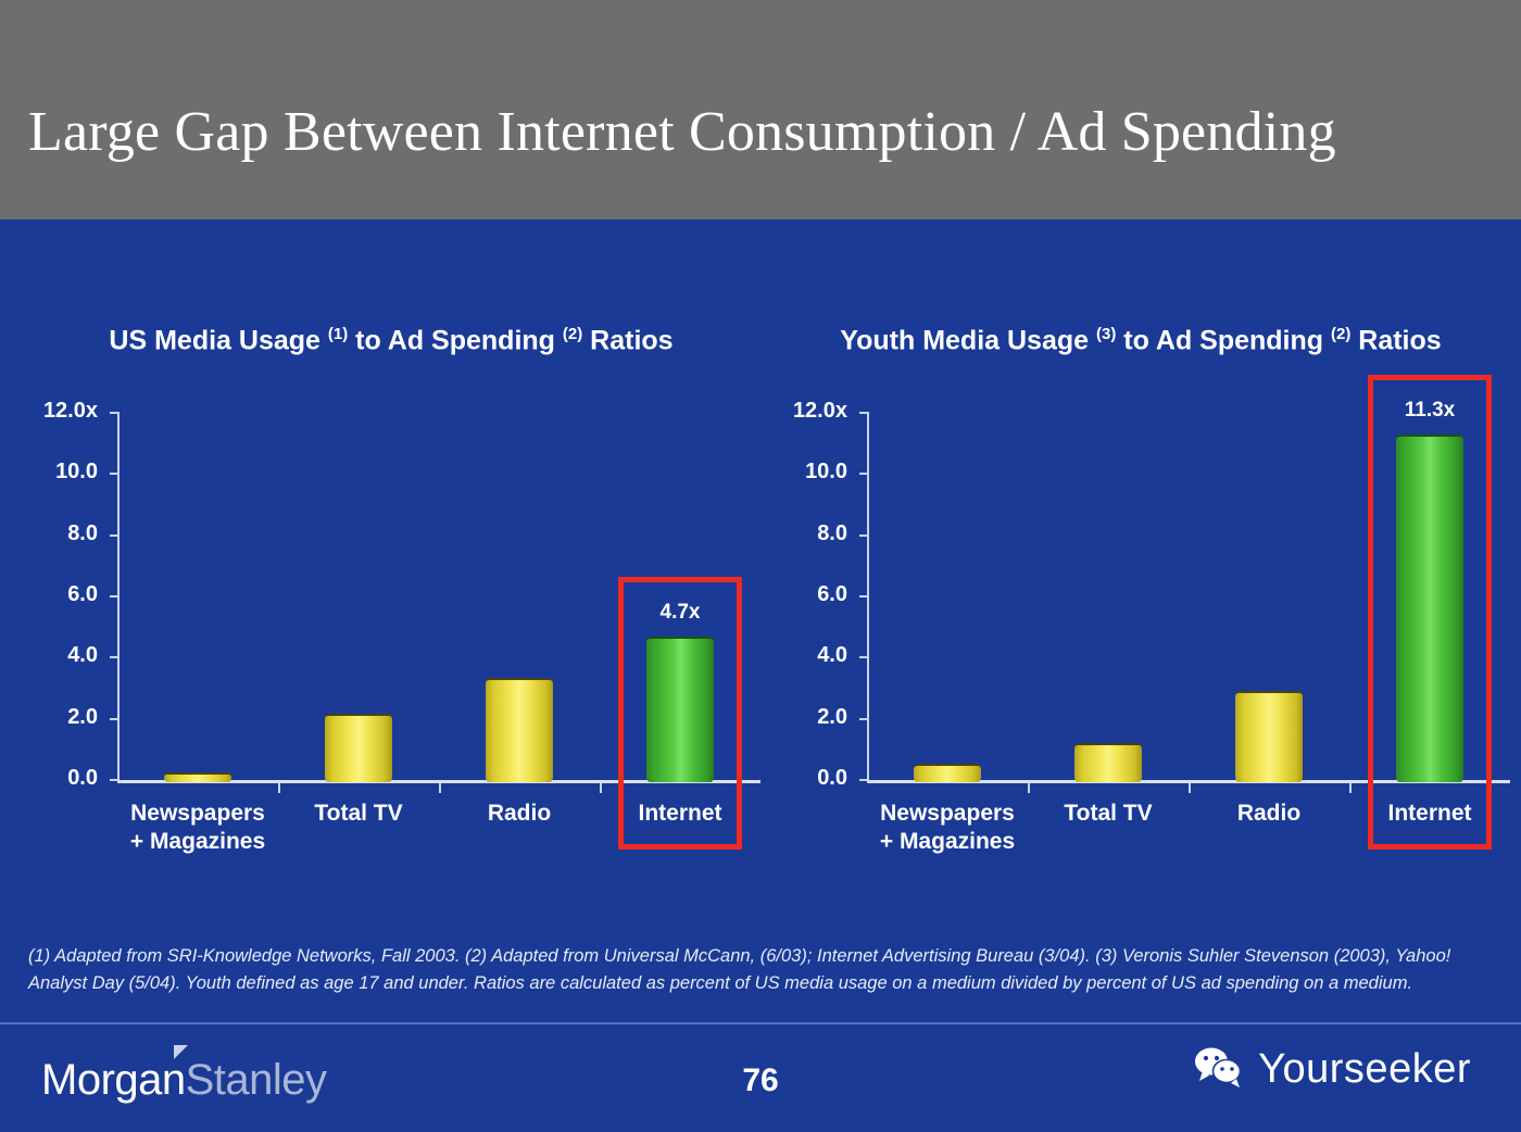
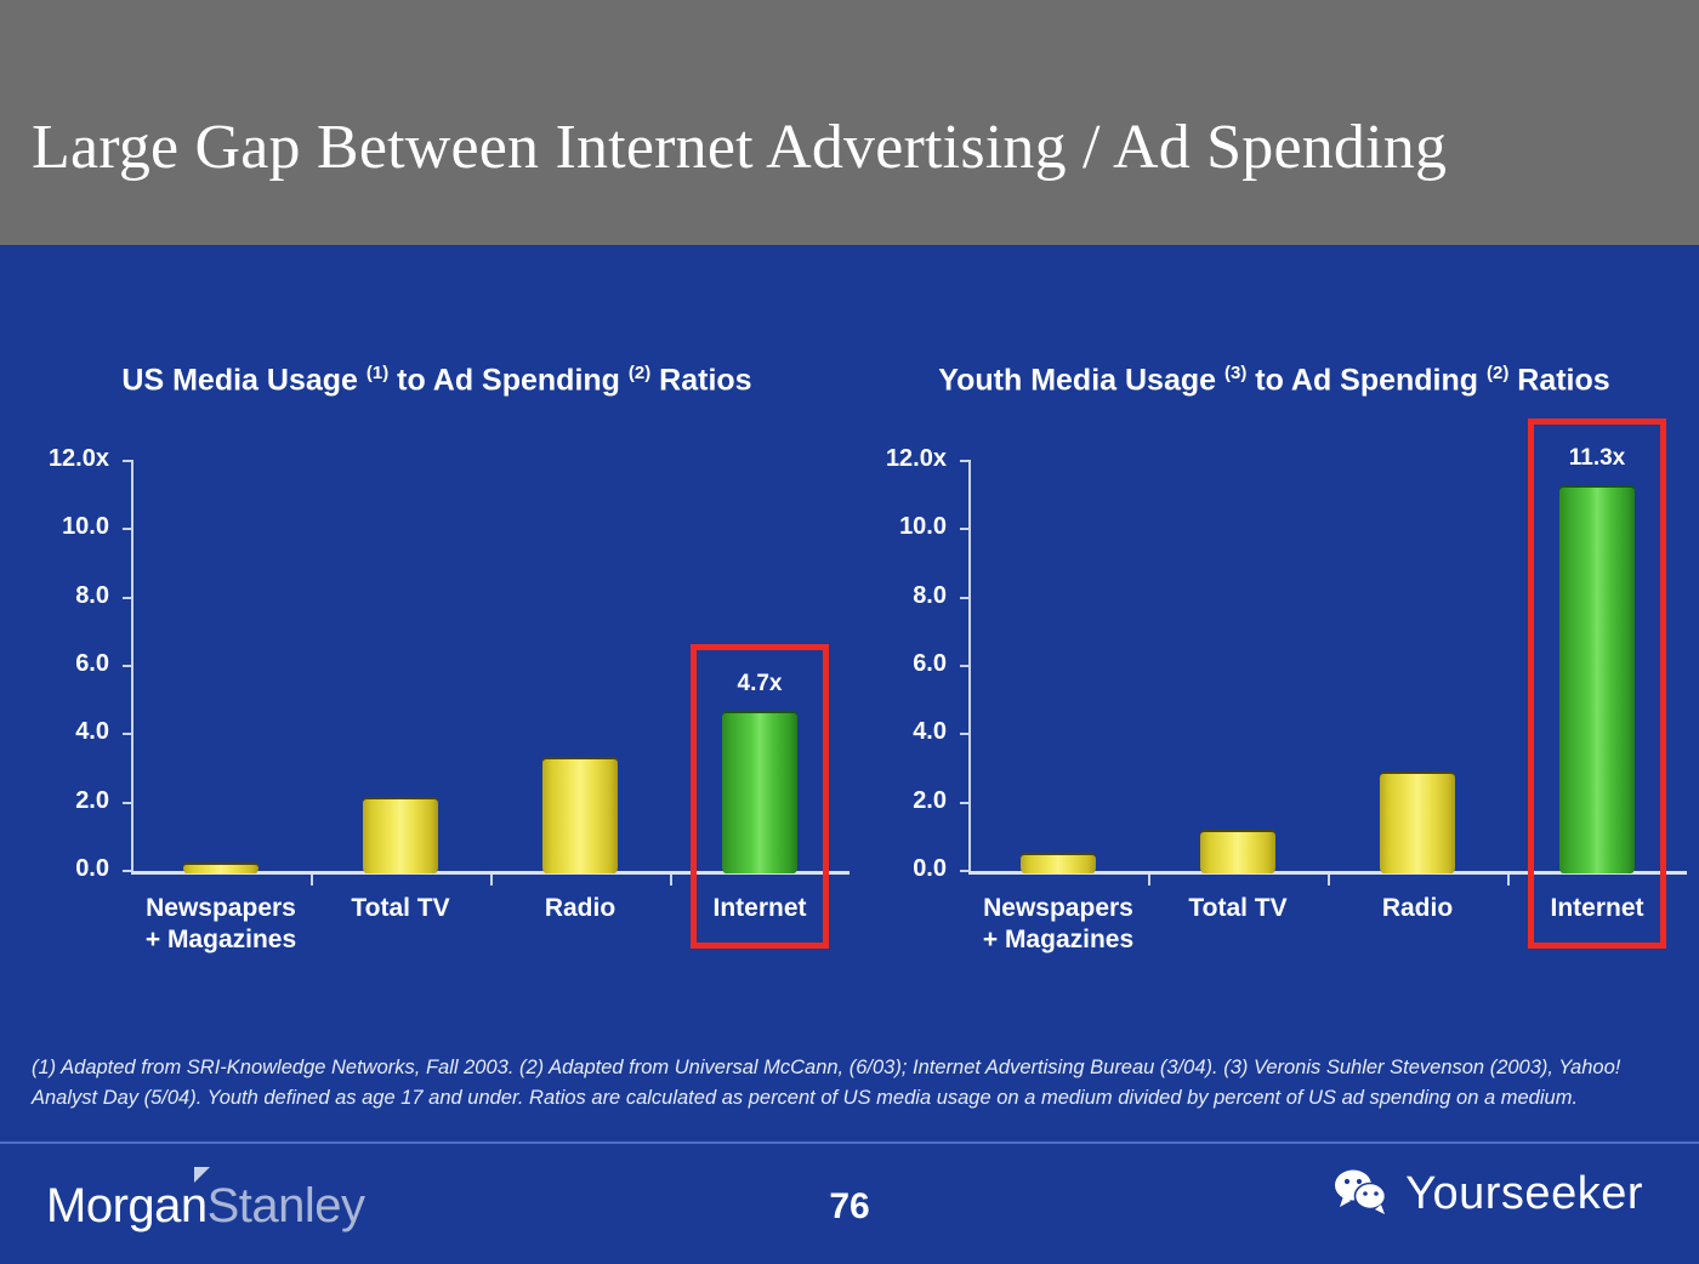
- Large Gap Between Internet Consumption / Ad Spending
+ Large Gap Between Internet Advertising / Ad Spending
  US Media Usage (1) to Ad Spending (2) Ratios
  0.0
  2.0
  4.0
  6.0
  8.0
  10.0
  12.0x
  Newspapers
  + Magazines
  Total TV
  Radio
  4.7x
  Internet
  Youth Media Usage (3) to Ad Spending (2) Ratios
  0.0
  2.0
  4.0
  6.0
  8.0
  10.0
  12.0x
  Newspapers
  + Magazines
  Total TV
  Radio
  11.3x
  Internet
  (1) Adapted from SRI-Knowledge Networks, Fall 2003. (2) Adapted from Universal McCann, (6/03); Internet Advertising Bureau (3/04). (3) Veronis Suhler Stevenson (2003), Yahoo! Analyst Day (5/04). Youth defined as age 17 and under. Ratios are calculated as percent of US media usage on a medium divided by percent of US ad spending on a medium.
  MorganStanley
  76
  Yourseeker
